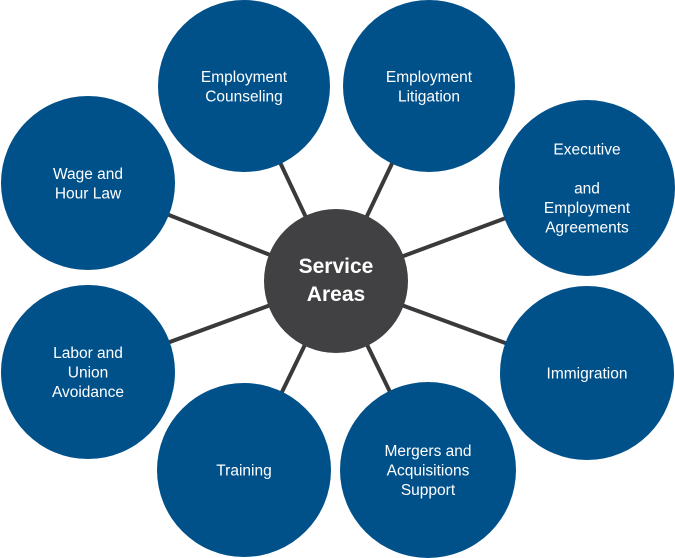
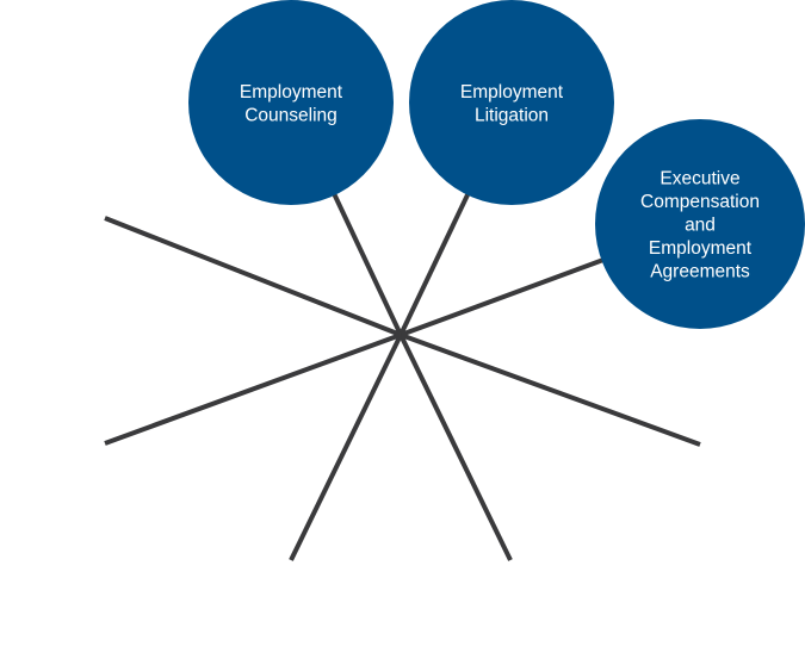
  Employment
  Counseling
  Employment
  Litigation
  Executive
+ Compensation
  and
  Employment
  Agreements
- Immigration
- Mergers and
- Acquisitions
- Support
- Training
- Labor and
- Union
- Avoidance
- Wage and
- Hour Law
- Service
- Areas
